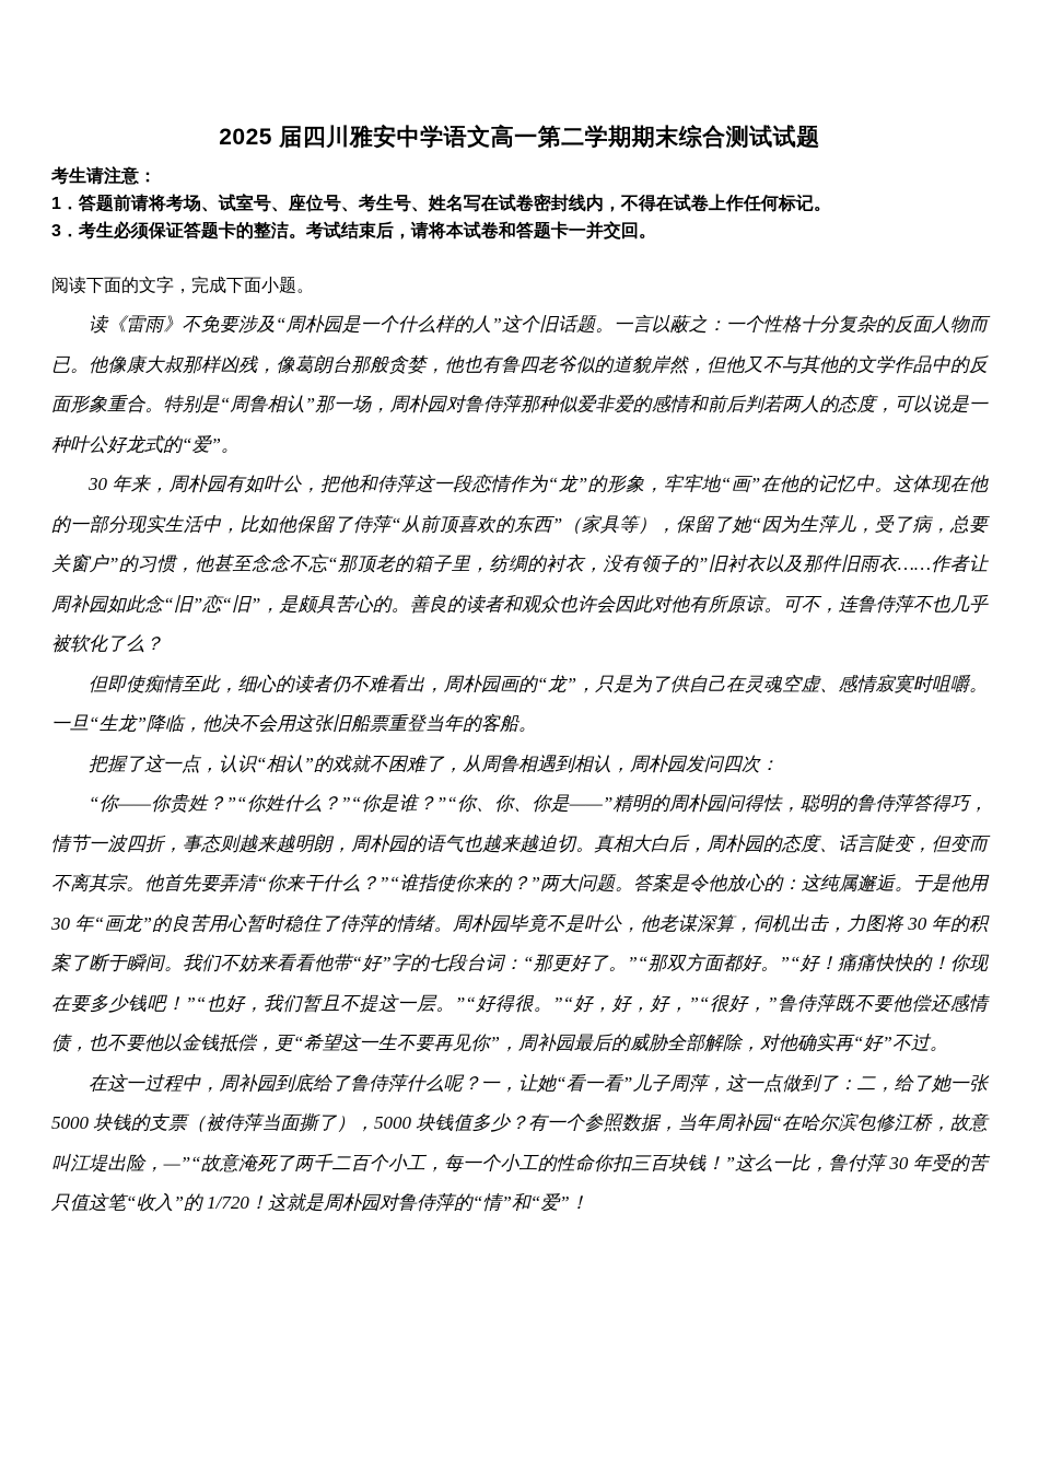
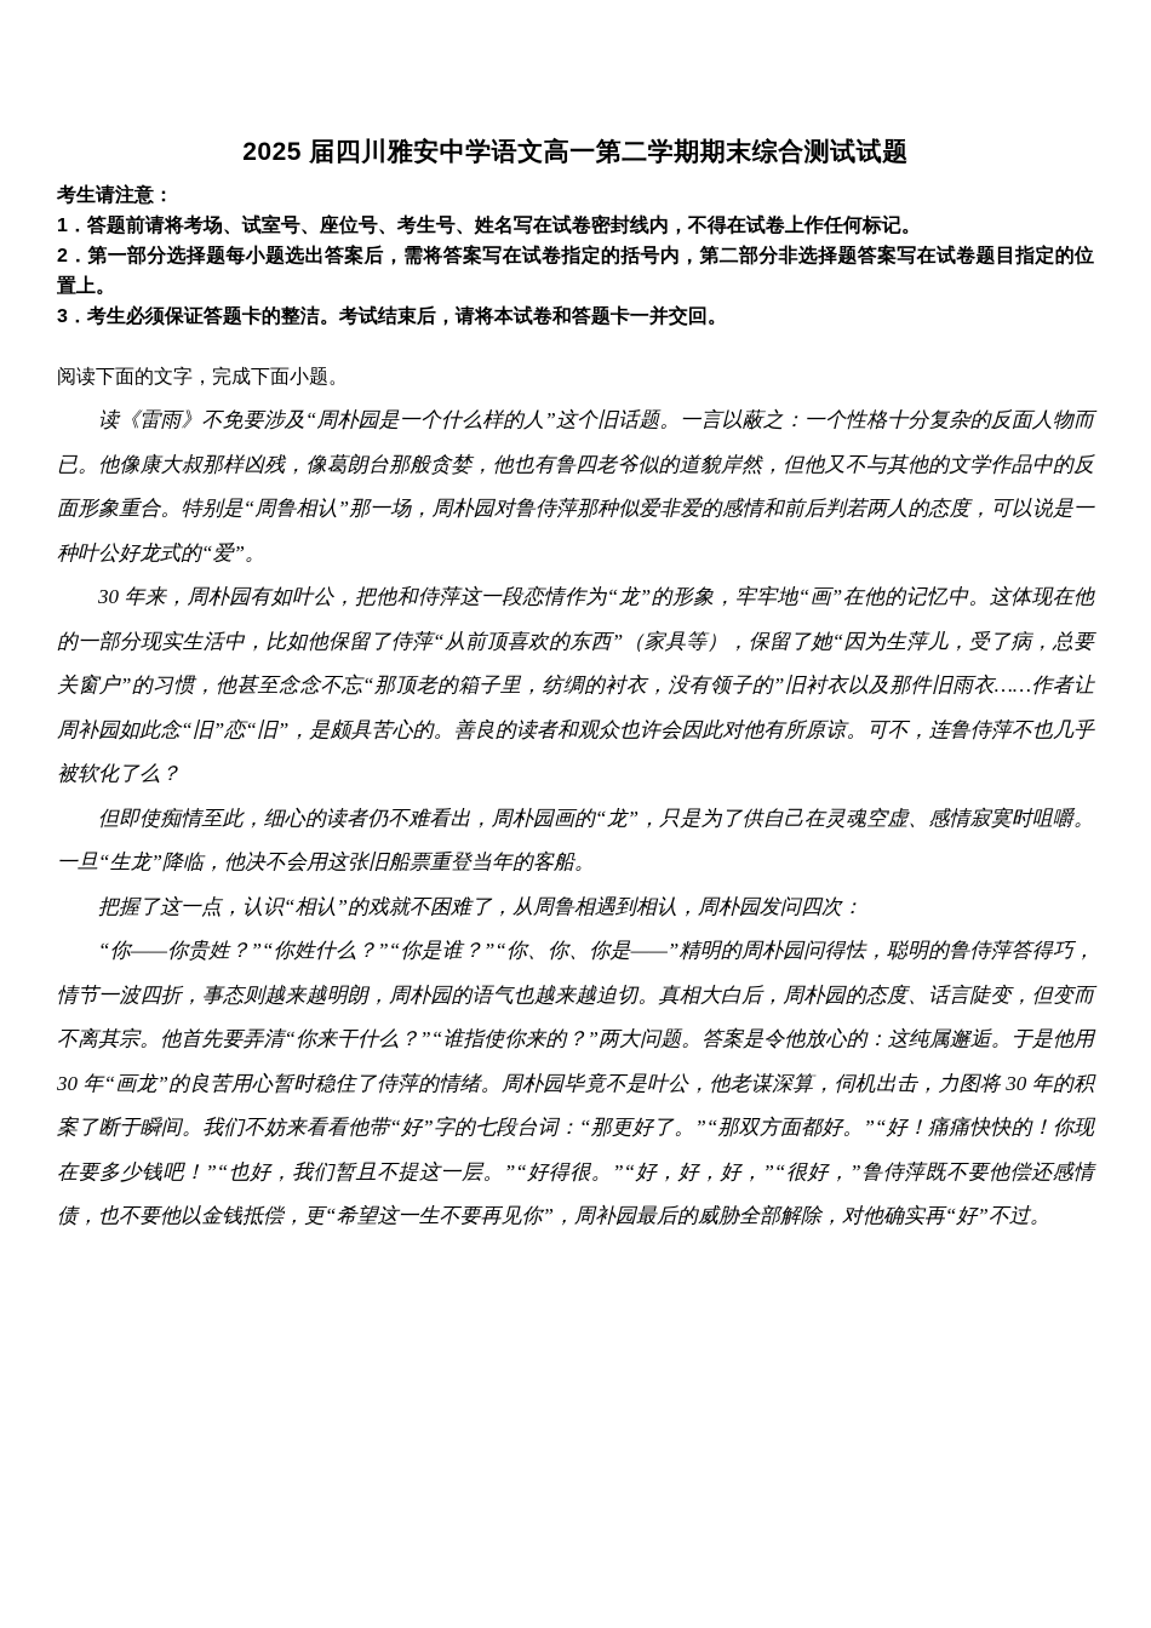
  2025 届四川雅安中学语文高一第二学期期末综合测试试题
  考生请注意：
  1．答题前请将考场、试室号、座位号、考生号、姓名写在试卷密封线内，不得在试卷上作任何标记。
+ 2．第一部分选择题每小题选出答案后，需将答案写在试卷指定的括号内，第二部分非选择题答案写在试卷题目指定的位置上。
  3．考生必须保证答题卡的整洁。考试结束后，请将本试卷和答题卡一并交回。
  阅读下面的文字，完成下面小题。
  读《雷雨》不免要涉及“周朴园是一个什么样的人”这个旧话题。一言以蔽之：一个性格十分复杂的反面人物而已。他像康大叔那样凶残，像葛朗台那般贪婪，他也有鲁四老爷似的道貌岸然，但他又不与其他的文学作品中的反面形象重合。特别是“周鲁相认”那一场，周朴园对鲁侍萍那种似爱非爱的感情和前后判若两人的态度，可以说是一种叶公好龙式的“爱”。
  30 年来，周朴园有如叶公，把他和侍萍这一段恋情作为“龙”的形象，牢牢地“画”在他的记忆中。这体现在他的一部分现实生活中，比如他保留了侍萍“从前顶喜欢的东西”（家具等），保留了她“因为生萍儿，受了病，总要关窗户”的习惯，他甚至念念不忘“那顶老的箱子里，纺绸的衬衣，没有领子的”旧衬衣以及那件旧雨衣……作者让周补园如此念“旧”恋“旧”，是颇具苦心的。善良的读者和观众也许会因此对他有所原谅。可不，连鲁侍萍不也几乎被软化了么？
  但即使痴情至此，细心的读者仍不难看出，周朴园画的“龙”，只是为了供自己在灵魂空虚、感情寂寞时咀嚼。一旦“生龙”降临，他决不会用这张旧船票重登当年的客船。
  把握了这一点，认识“相认”的戏就不困难了，从周鲁相遇到相认，周朴园发问四次：
  “你——你贵姓？”“你姓什么？”“你是谁？”“你、你、你是——”精明的周朴园问得怯，聪明的鲁侍萍答得巧，情节一波四折，事态则越来越明朗，周朴园的语气也越来越迫切。真相大白后，周朴园的态度、话言陡变，但变而不离其宗。他首先要弄清“你来干什么？”“谁指使你来的？”两大问题。答案是令他放心的：这纯属邂逅。于是他用 30 年“画龙”的良苦用心暂时稳住了侍萍的情绪。周朴园毕竟不是叶公，他老谋深算，伺机出击，力图将 30 年的积案了断于瞬间。我们不妨来看看他带“好”字的七段台词：“那更好了。”“那双方面都好。”“好！痛痛快快的！你现在要多少钱吧！”“也好，我们暂且不提这一层。”“好得很。”“好，好，好，”“很好，”鲁侍萍既不要他偿还感情债，也不要他以金钱抵偿，更“希望这一生不要再见你”，周补园最后的威胁全部解除，对他确实再“好”不过。
- 在这一过程中，周补园到底给了鲁侍萍什么呢？一，让她“看一看”儿子周萍，这一点做到了：二，给了她一张 5000 块钱的支票（被侍萍当面撕了），5000 块钱值多少？有一个参照数据，当年周补园“在哈尔滨包修江桥，故意叫江堤出险，—”“故意淹死了两千二百个小工，每一个小工的性命你扣三百块钱！”这么一比，鲁付萍 30 年受的苦只值这笔“收入”的 1/720！这就是周朴园对鲁侍萍的“情”和“爱”！
